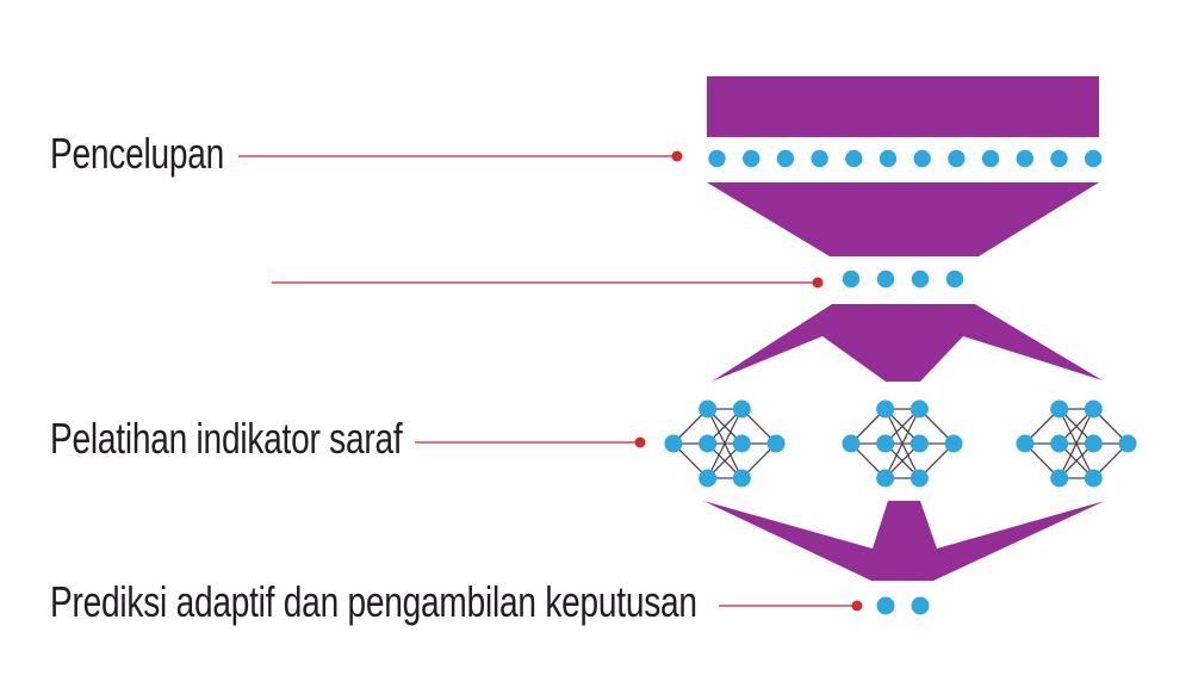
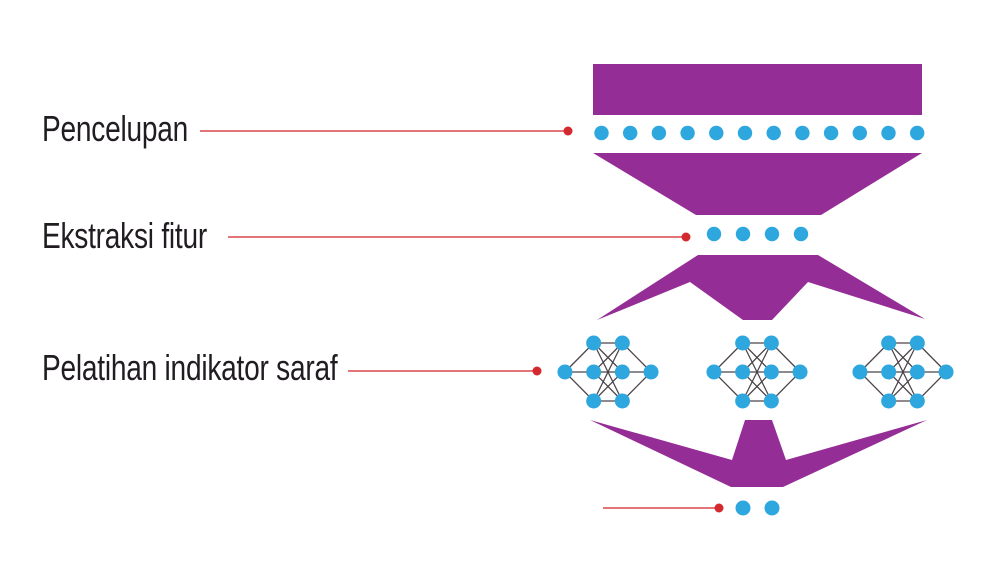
  Pencelupan
+ Ekstraksi fitur
  Pelatihan indikator saraf
- Prediksi adaptif dan pengambilan keputusan
